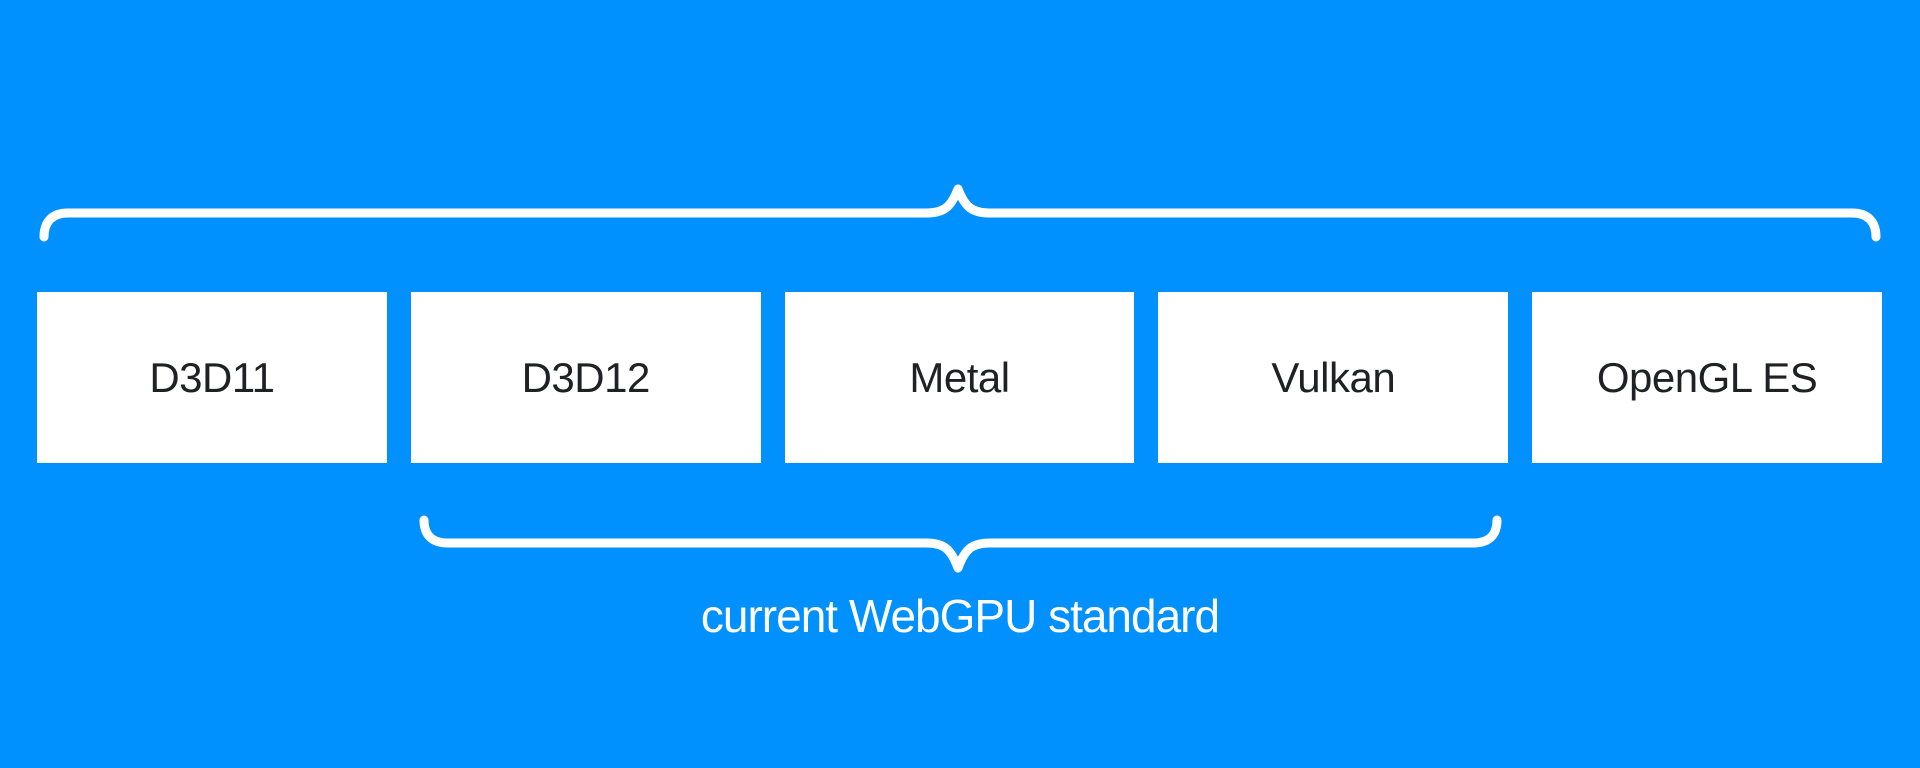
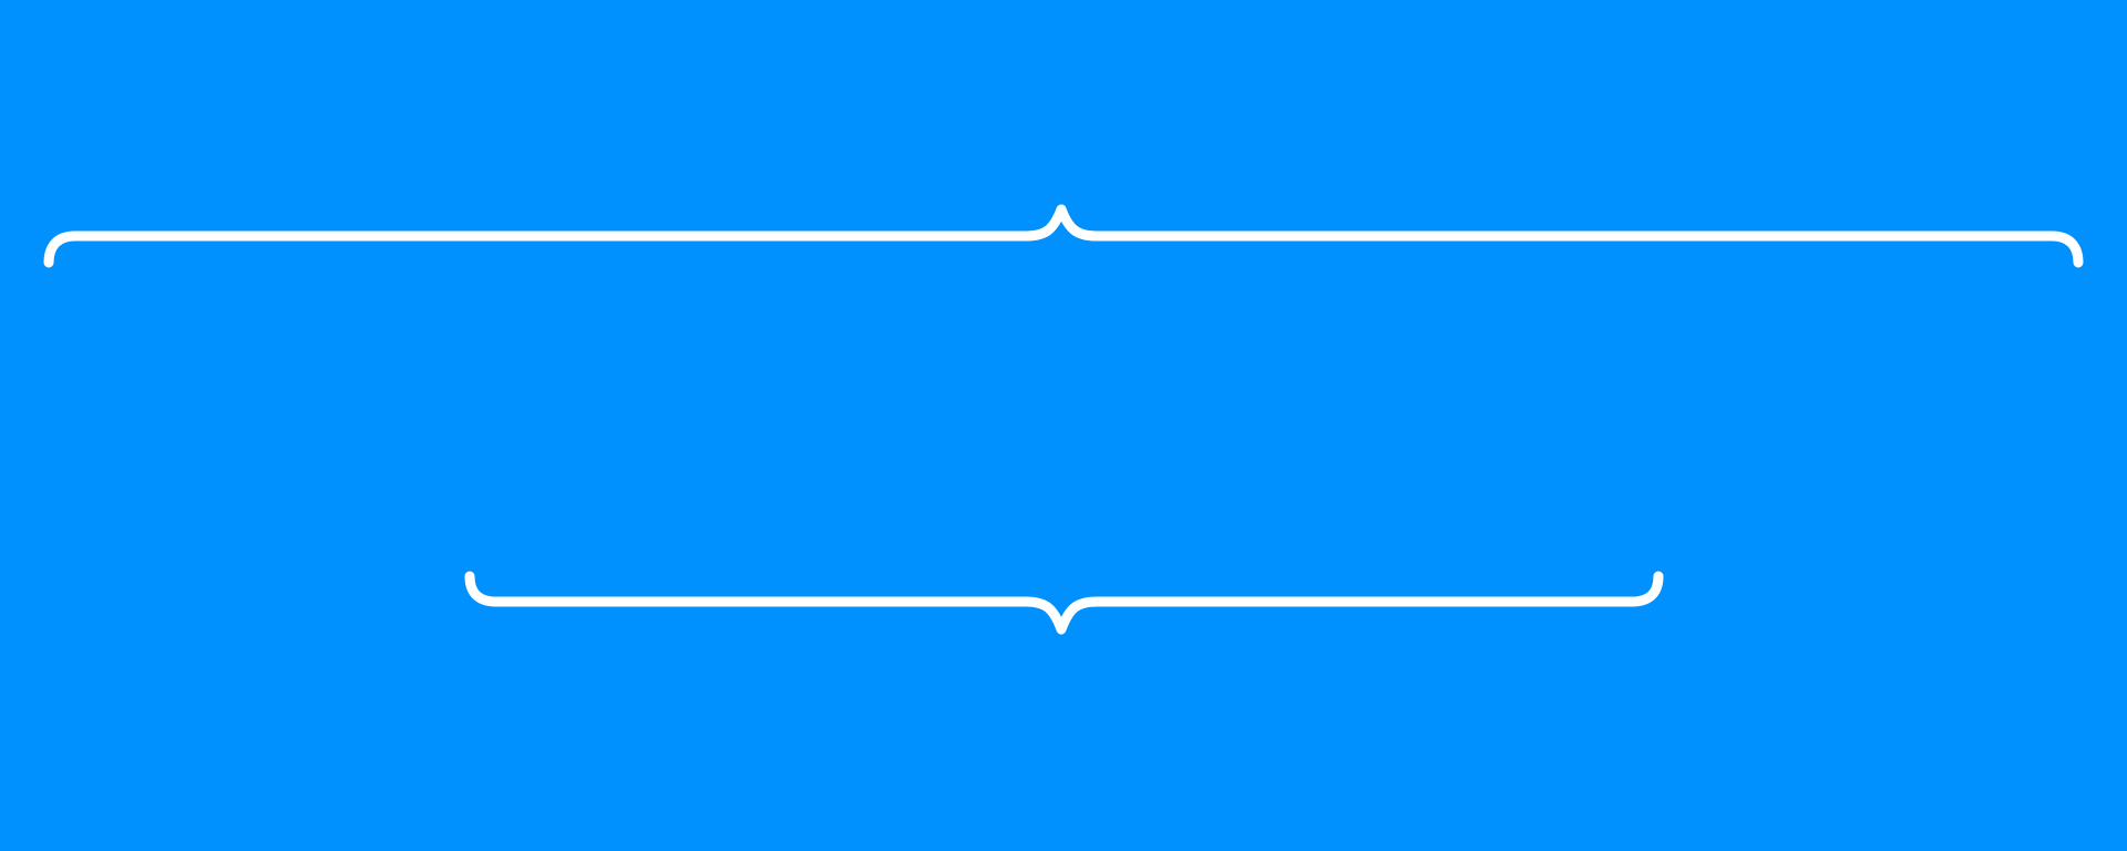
- D3D11
- D3D12
- Metal
- Vulkan
- OpenGL ES
- current WebGPU standard
